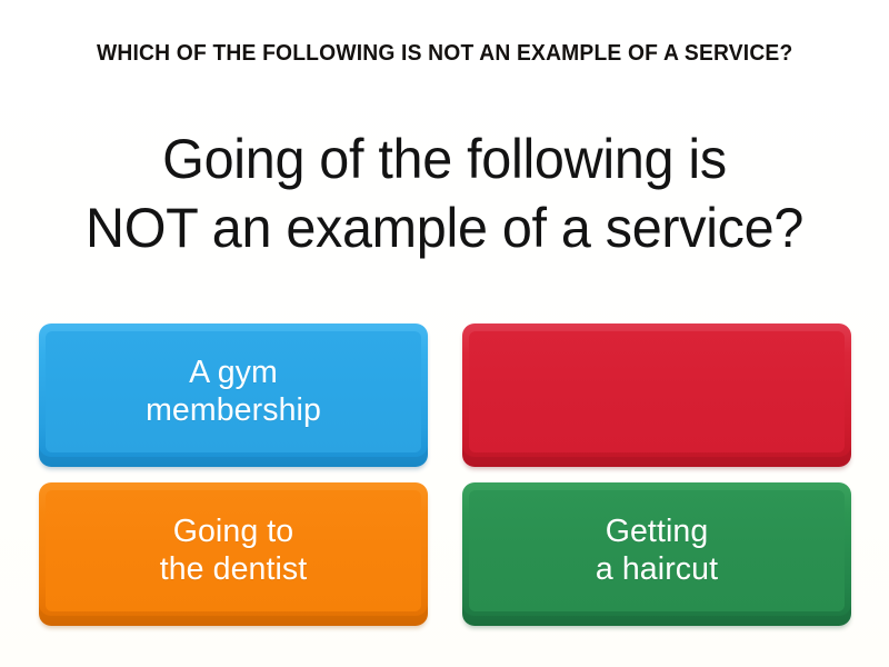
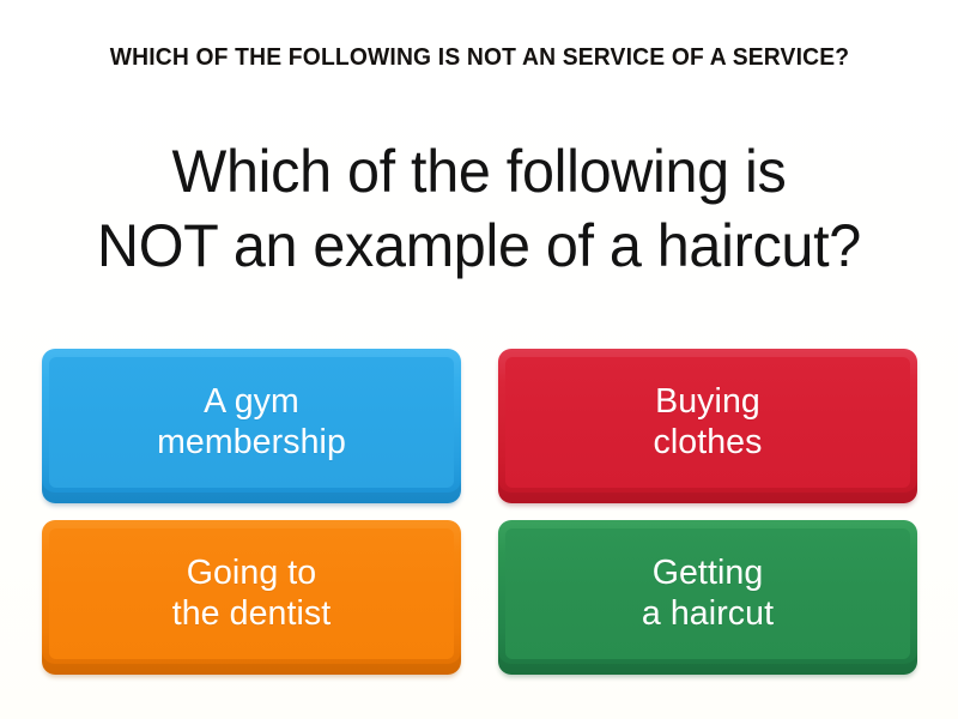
- WHICH OF THE FOLLOWING IS NOT AN EXAMPLE OF A SERVICE?
+ WHICH OF THE FOLLOWING IS NOT AN SERVICE OF A SERVICE?
- Going of the following is
+ Which of the following is
- NOT an example of a service?
+ NOT an example of a haircut?
  A gym
  membership
+ Buying
+ clothes
  Going to
  the dentist
  Getting
  a haircut
